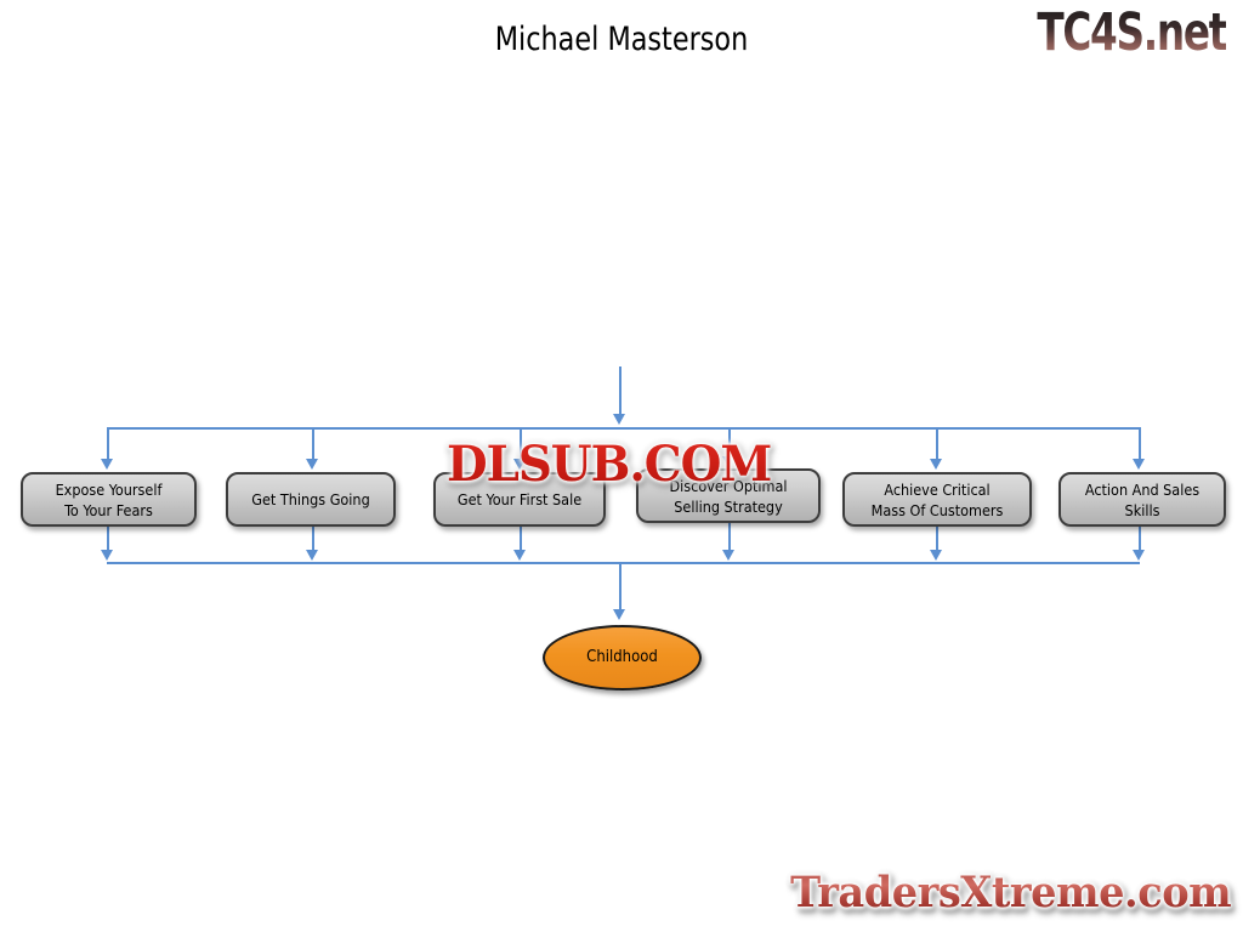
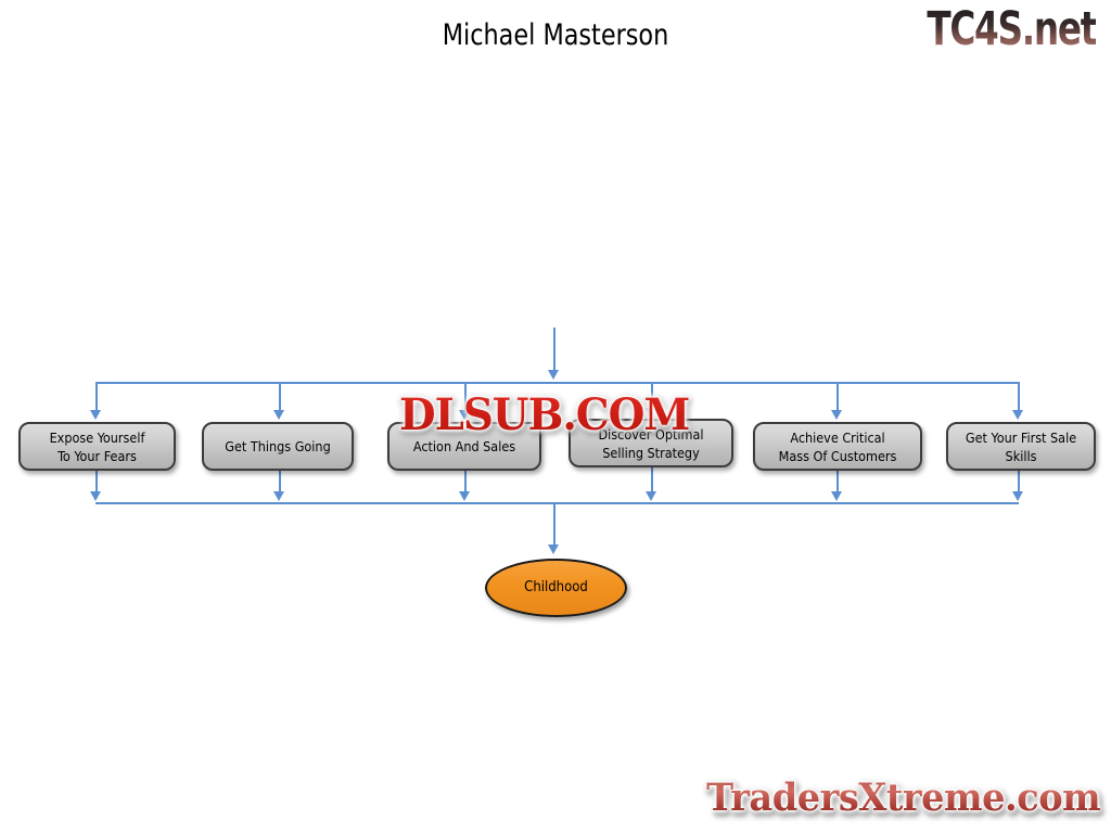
  Michael Masterson
  TC4S.net
  TradersXtreme.com
  Expose Yourself
  To Your Fears
  Get Things Going
- Get Your First Sale
+ Action And Sales
  Selling Strategy
  Achieve Critical
  Mass Of Customers
- Action And Sales
+ Get Your First Sale
  Skills
  DLSUB.COM
  Childhood
